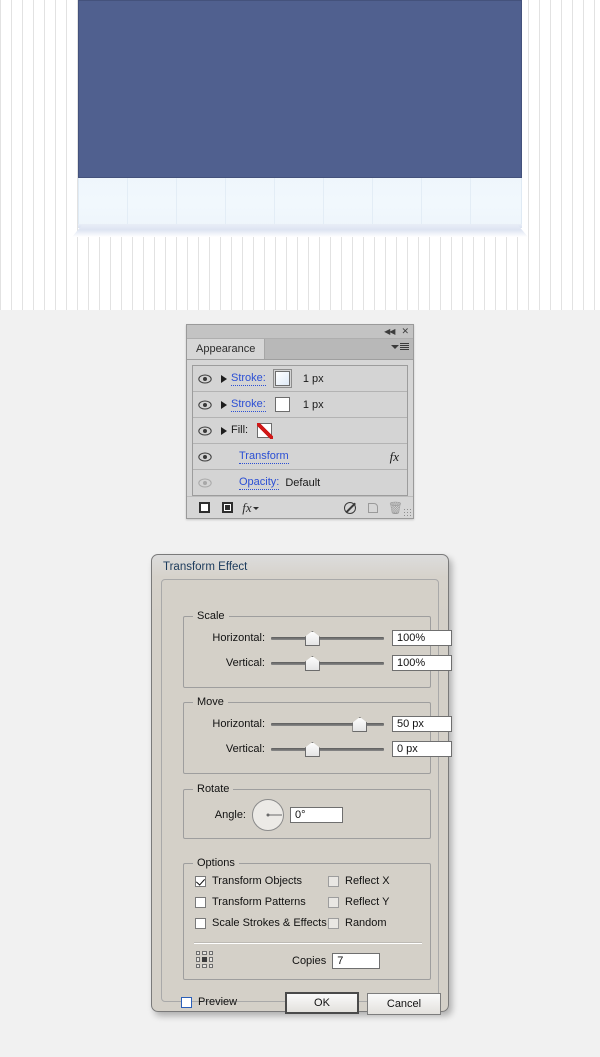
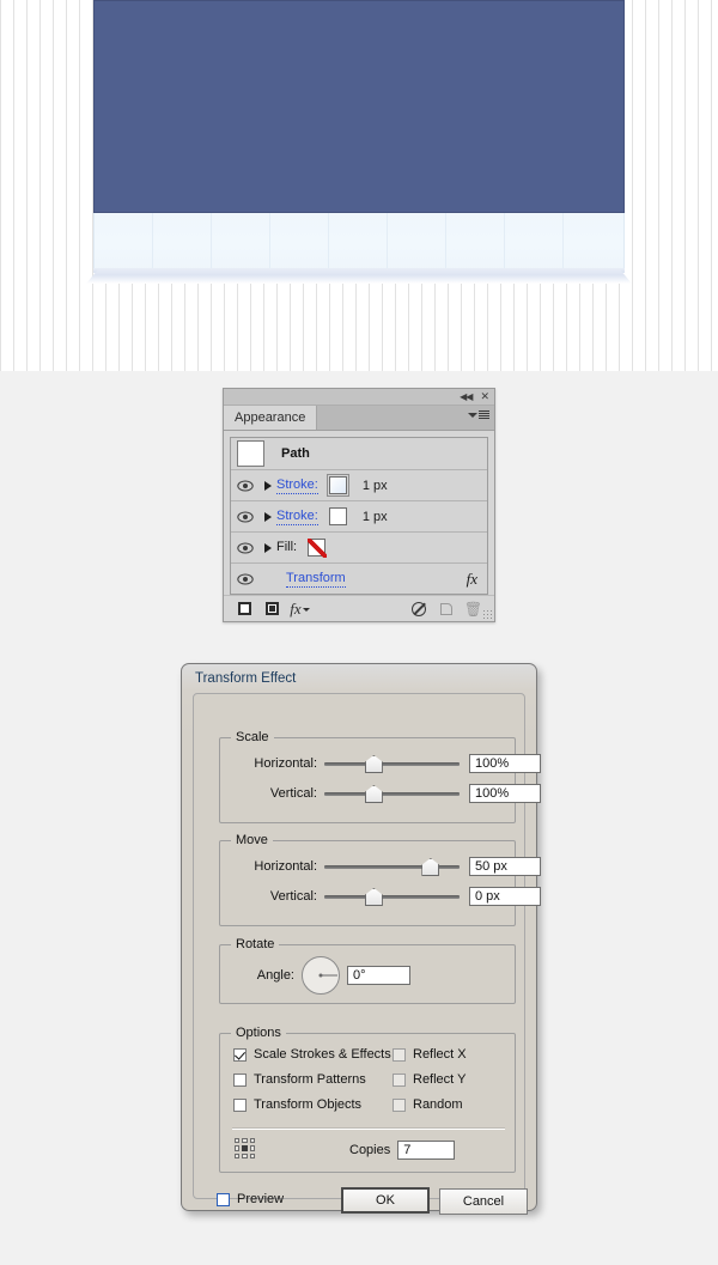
  ◀◀
  ✕
  Appearance
+ Path
  Stroke:
  1 px
  Stroke:
  1 px
  Fill:
  Transform
  fx
- Opacity:
- Default
  fx
  🗑
  Transform Effect
  Scale
  Horizontal:
  100%
  Vertical:
  100%
  Move
  Horizontal:
  50 px
  Vertical:
  0 px
  Rotate
  Angle:
  0°
  Options
- Transform Objects
+ Scale Strokes & Effects
  Transform Patterns
- Scale Strokes & Effects
+ Transform Objects
  Reflect X
  Reflect Y
  Random
  Copies
  7
  Preview
  OK
  Cancel
